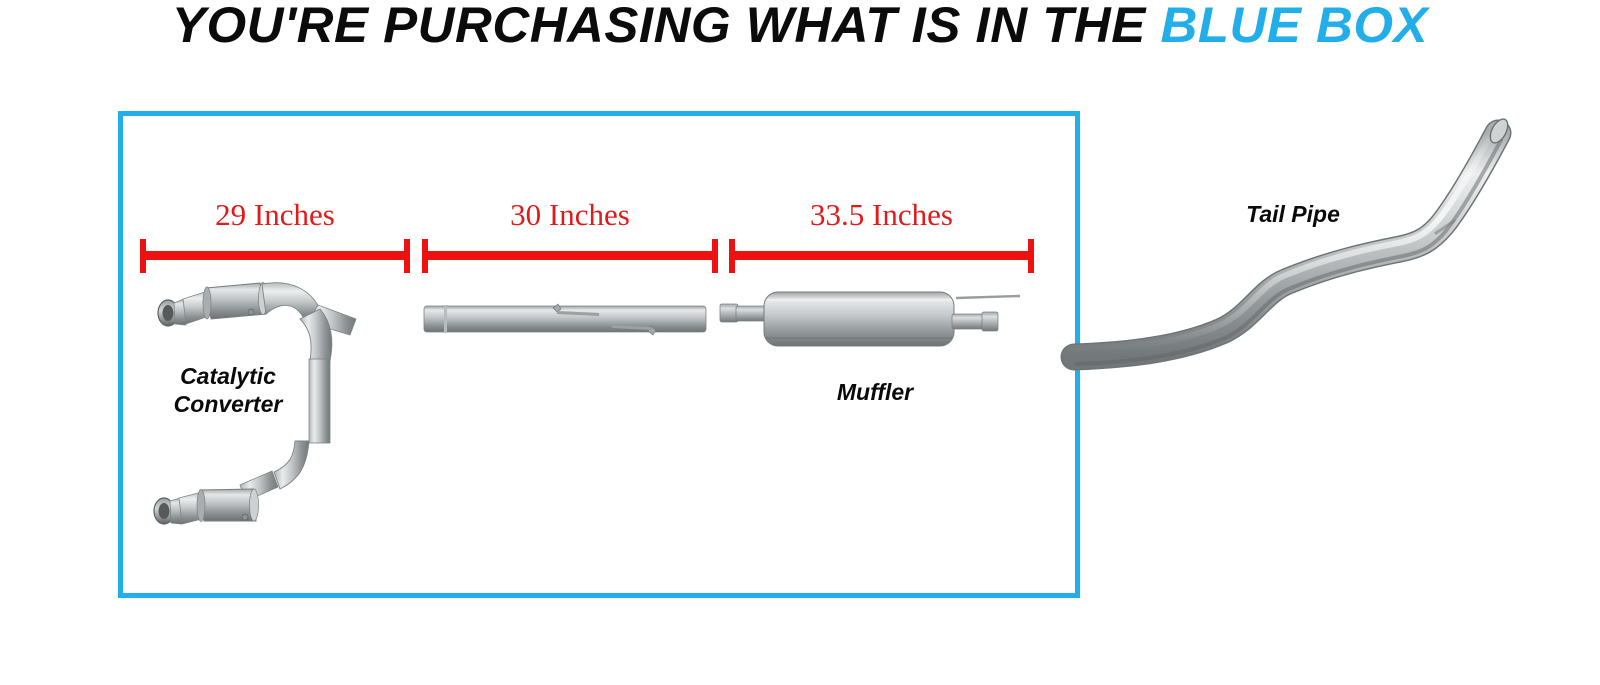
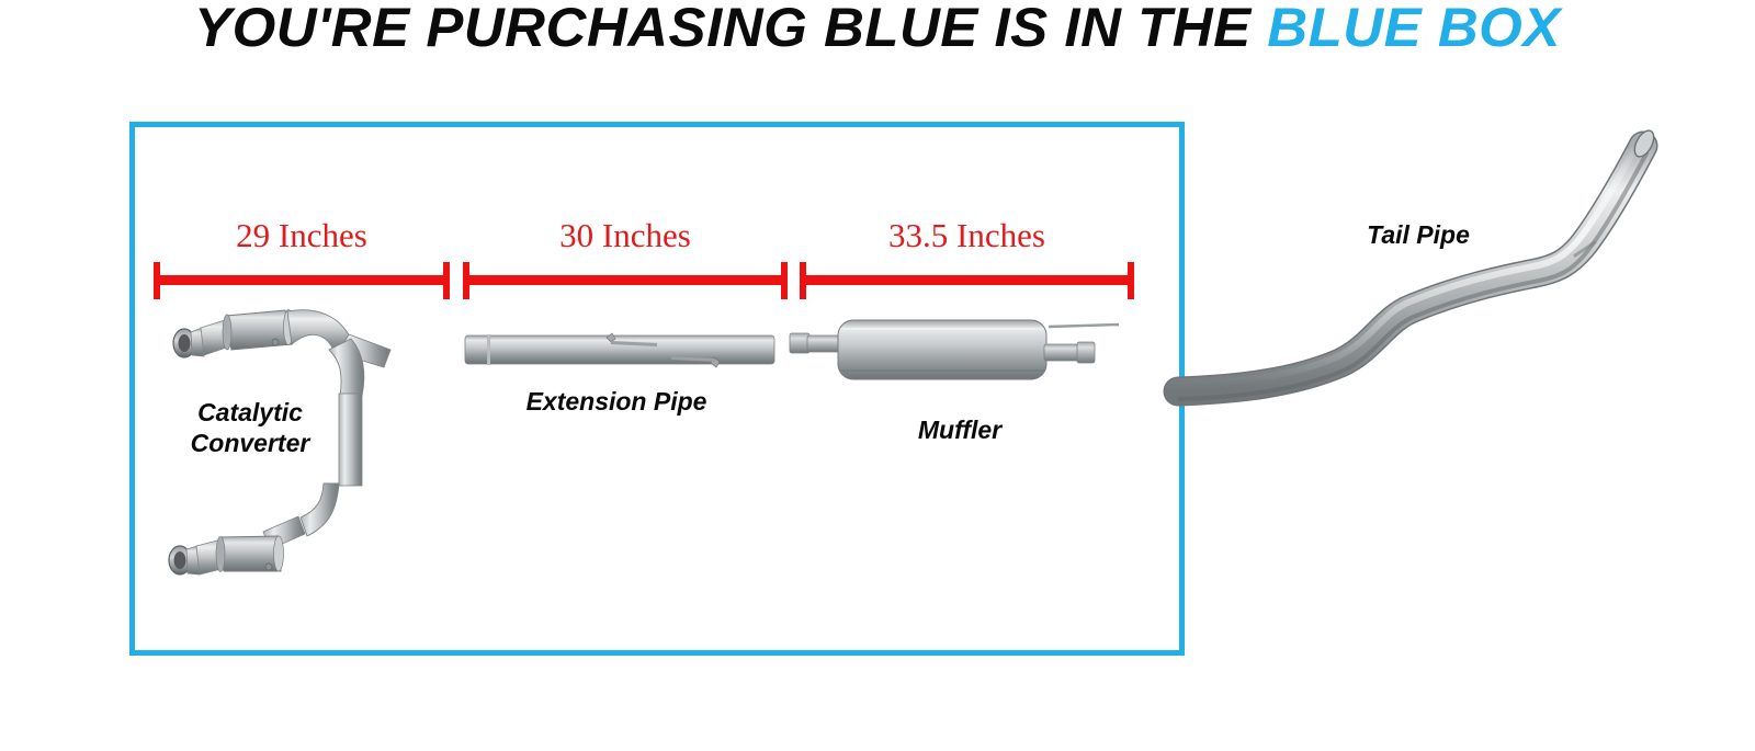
- YOU'RE PURCHASING WHAT IS IN THE BLUE BOX
+ YOU'RE PURCHASING BLUE IS IN THE BLUE BOX
  29 Inches
  30 Inches
  33.5 Inches
  Catalytic
  Converter
+ Extension Pipe
  Muffler
  Tail Pipe
